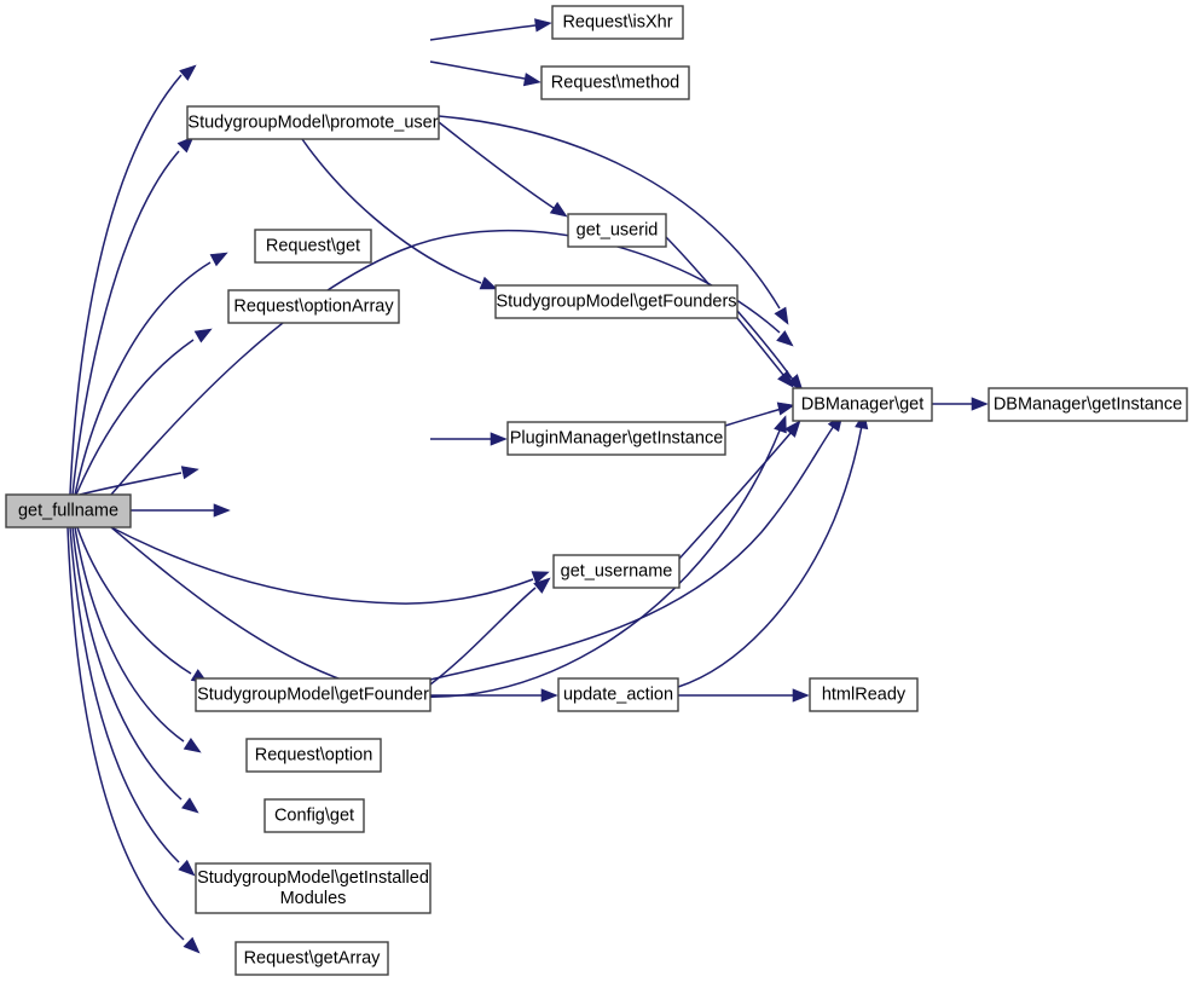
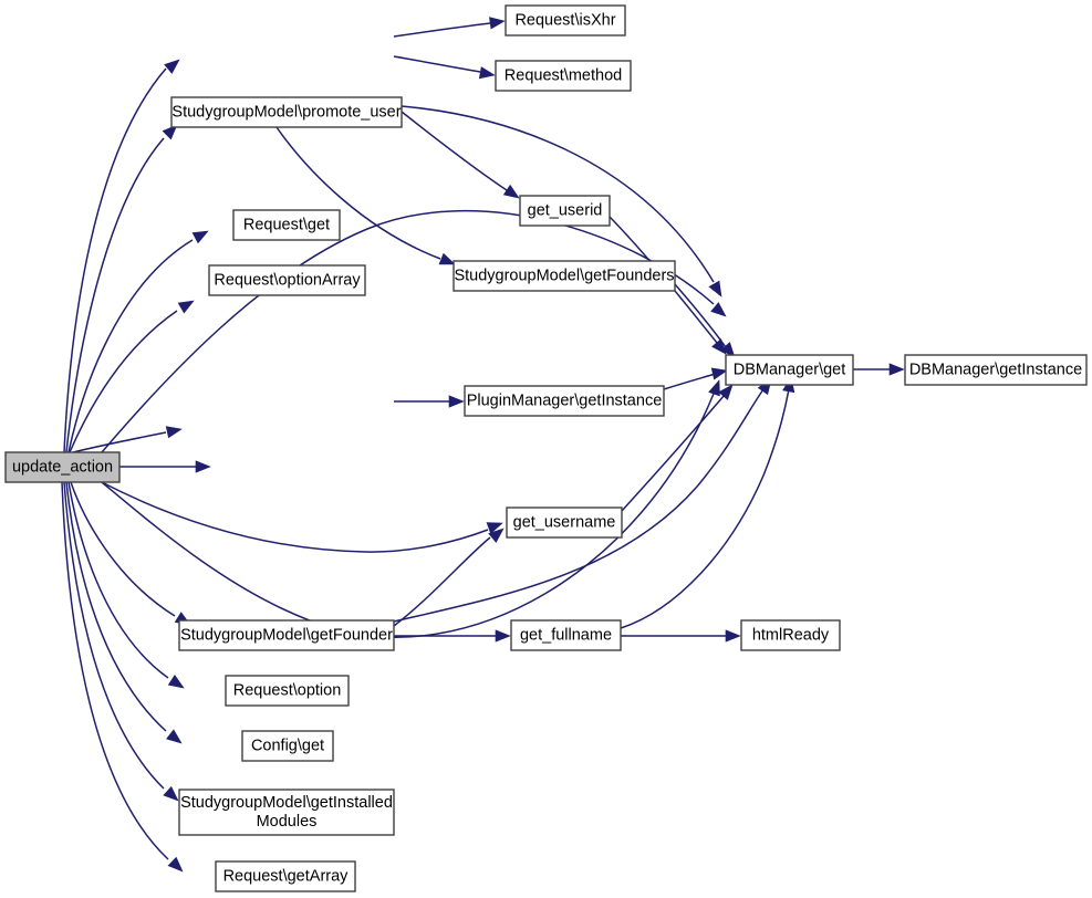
- get_fullname
+ update_action
  Request\isXhr
  Request\method
  StudygroupModel\promote_user
  Request\get
  get_userid
  Request\optionArray
  StudygroupModel\getFounders
  DBManager\get
  DBManager\getInstance
  PluginManager\getInstance
  get_username
  StudygroupModel\getFounder
- update_action
+ get_fullname
  htmlReady
  Request\option
  Config\get
  StudygroupModel\getInstalled Modules
  Request\getArray
